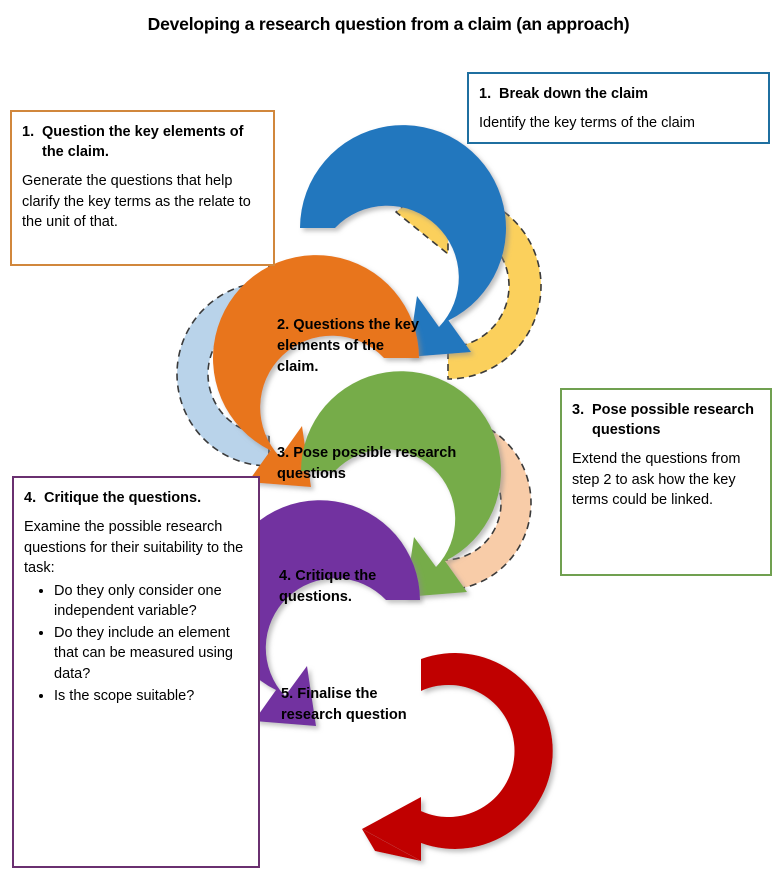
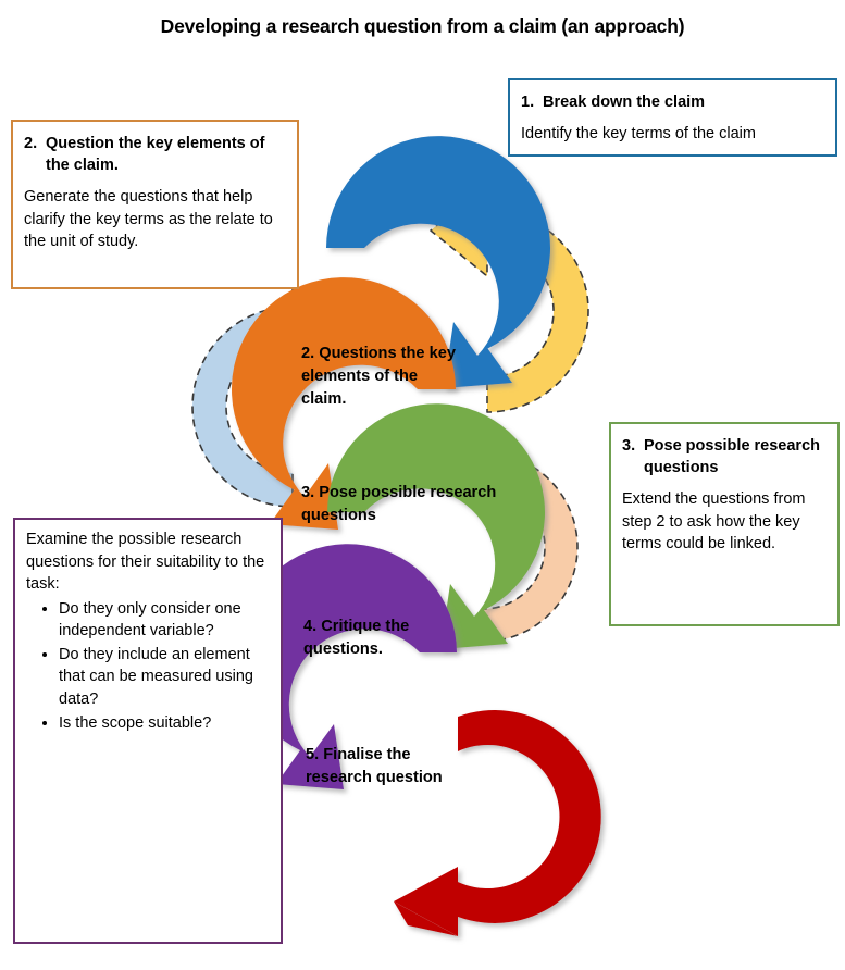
  Developing a research question from a claim (an approach)
  2. Questions the key
  elements of the
  claim.
  3. Pose possible research
  questions
  4. Critique the
  questions.
  5. Finalise the
  research question
  1. Break down the claim
  Identify the key terms of the claim
- 1. Question the key elements of the claim.
+ 2. Question the key elements of the claim.
- Generate the questions that help clarify the key terms as the relate to the unit of that.
+ Generate the questions that help clarify the key terms as the relate to the unit of study.
  3. Pose possible research questions
  Extend the questions from step 2 to ask how the key terms could be linked.
- 4. Critique the questions.
  Examine the possible research questions for their suitability to the task:
  Do they only consider one independent variable?
  Do they include an element that can be measured using data?
  Is the scope suitable?
